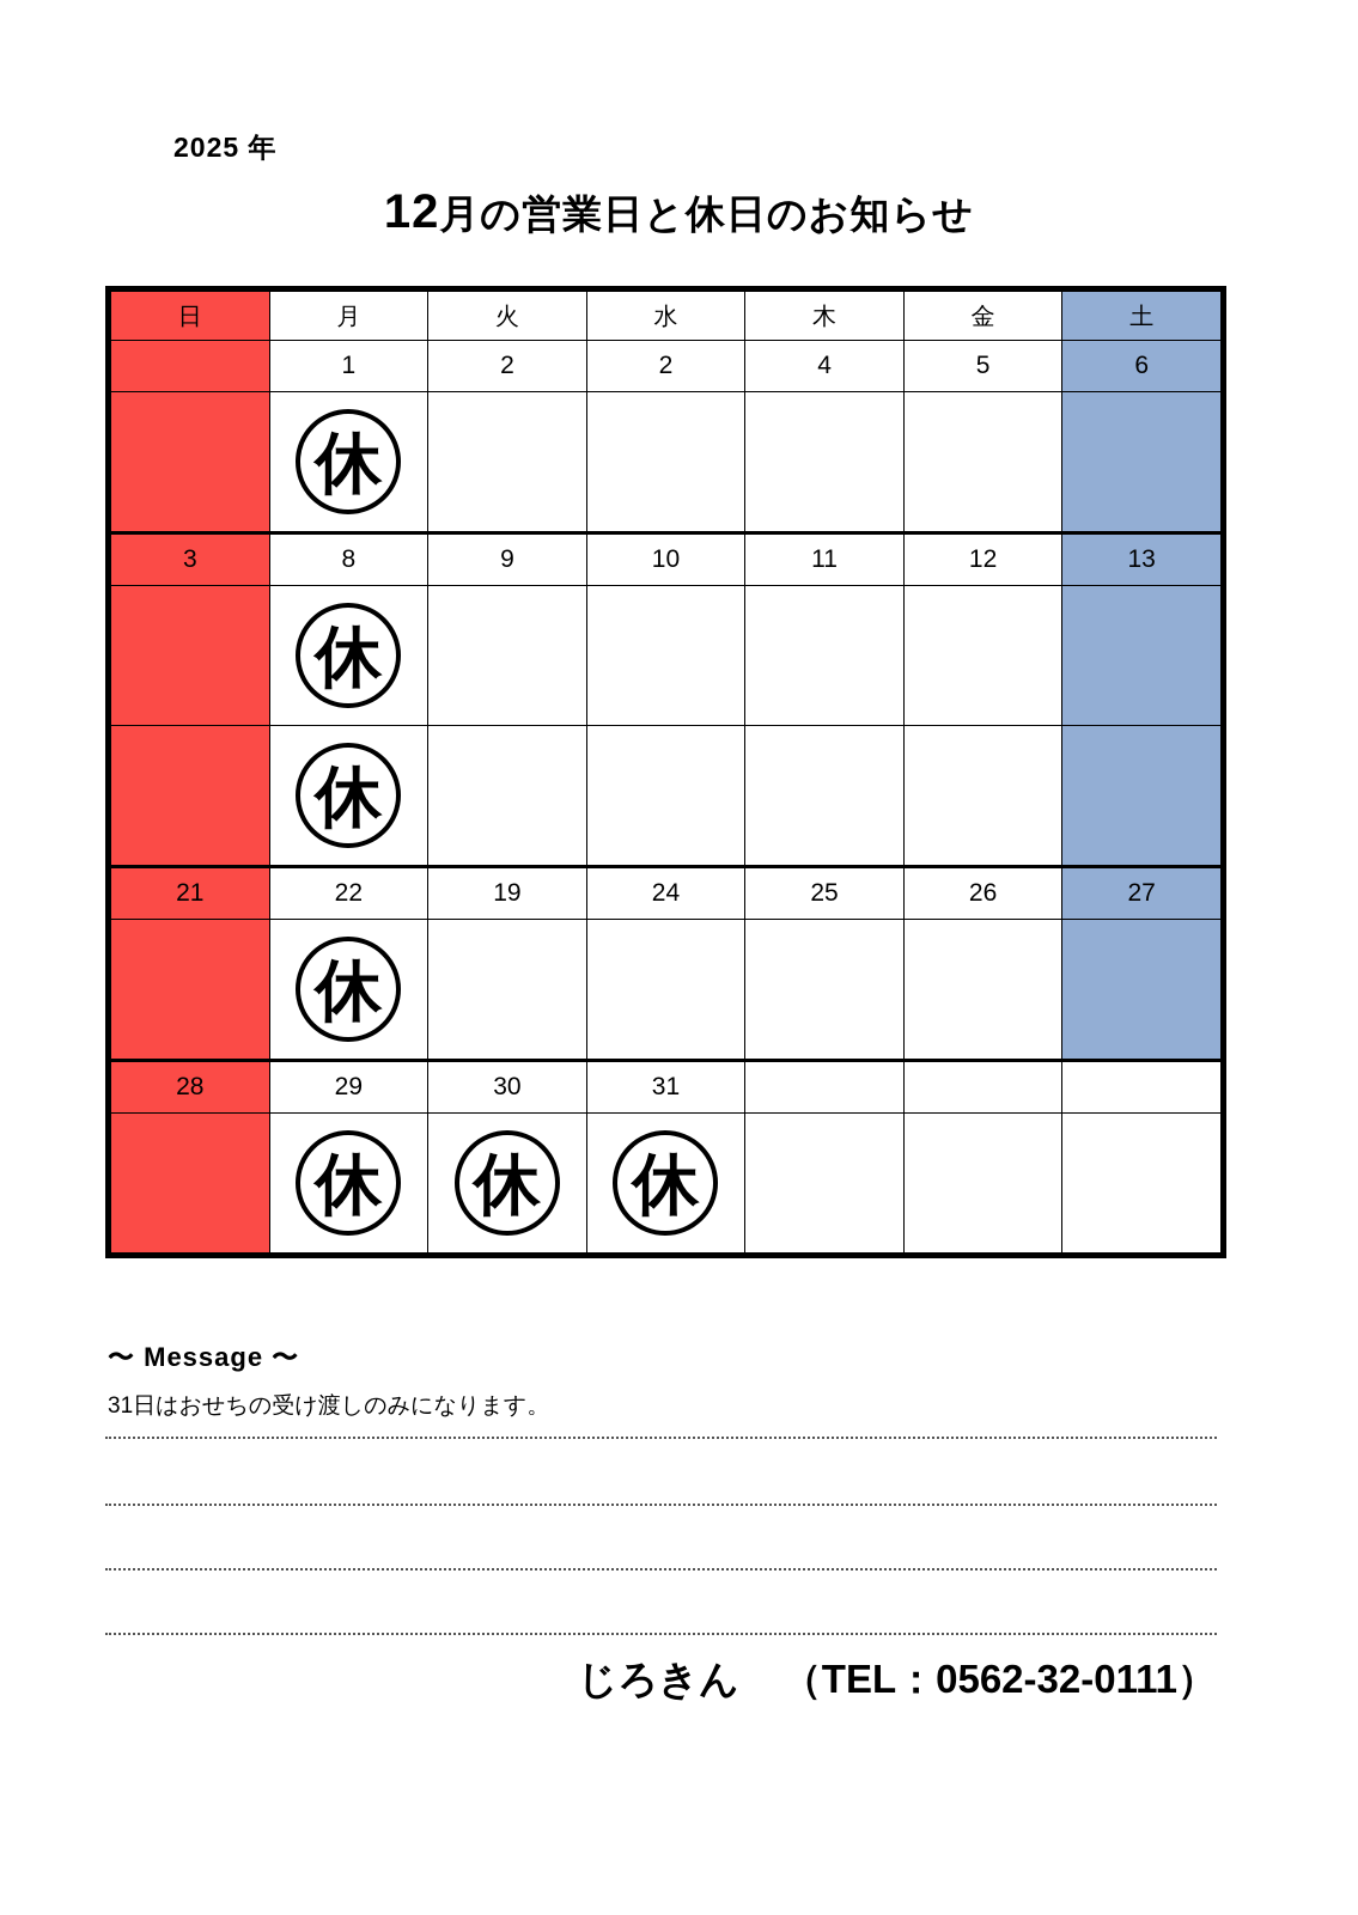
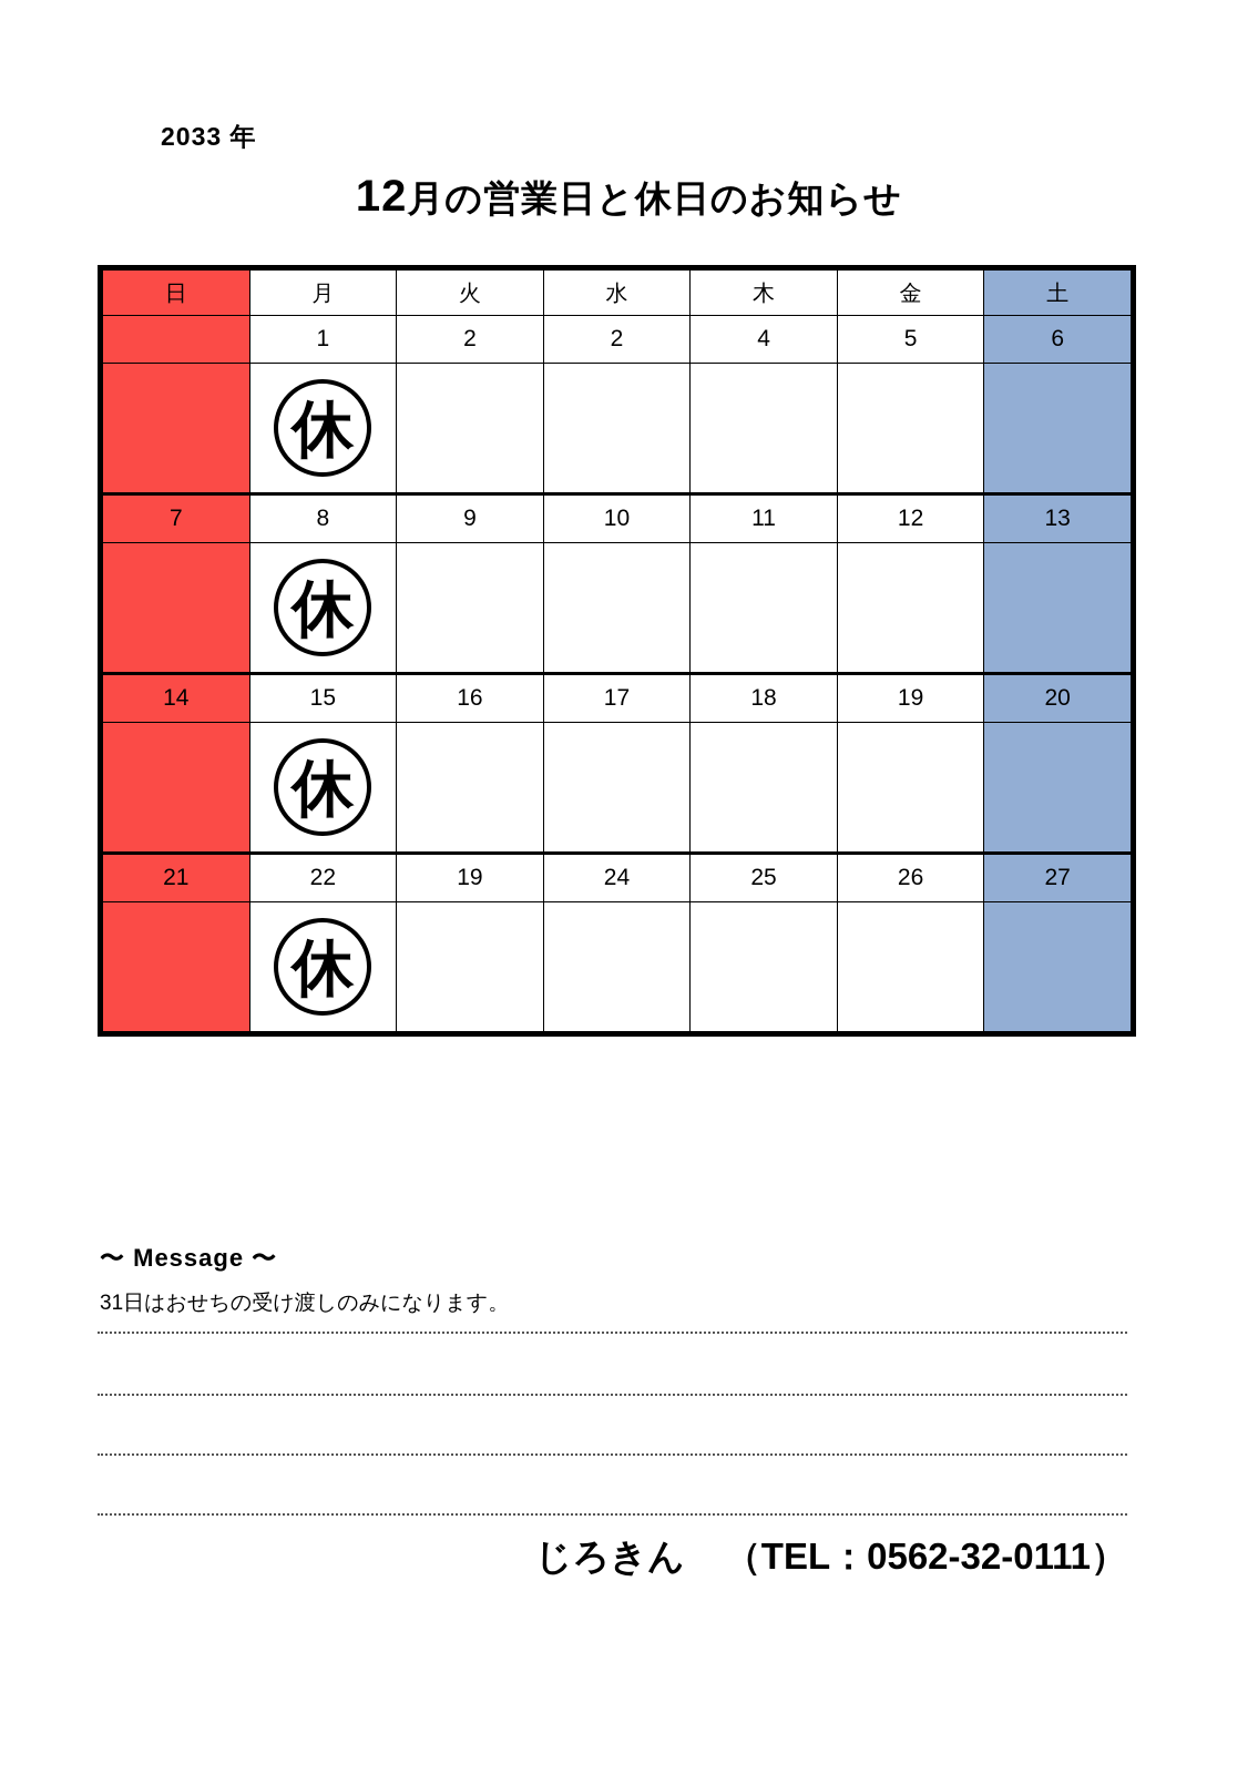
- 2025 年
+ 2033 年
  12月の営業日と休日のお知らせ
  日	月	火	水	木	金	土
  	1	2	2	4	5	6
  	休
- 3	8	9	10	11	12	13
+ 7	8	9	10	11	12	13
  	休
+ 14	15	16	17	18	19	20
  	休
  21	22	19	24	25	26	27
  	休
- 28	29	30	31
- 	休	休	休
  〜 Message 〜
  31日はおせちの受け渡しのみになります。
  じろきん （TEL：0562-32-0111）
